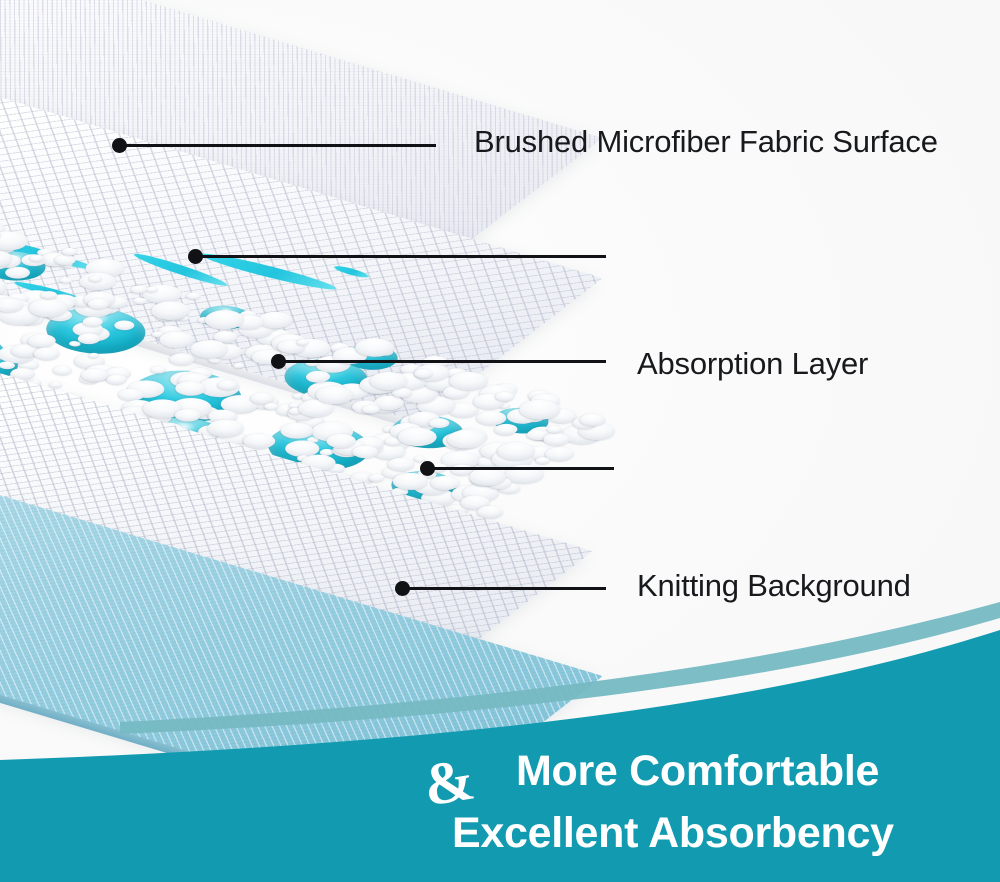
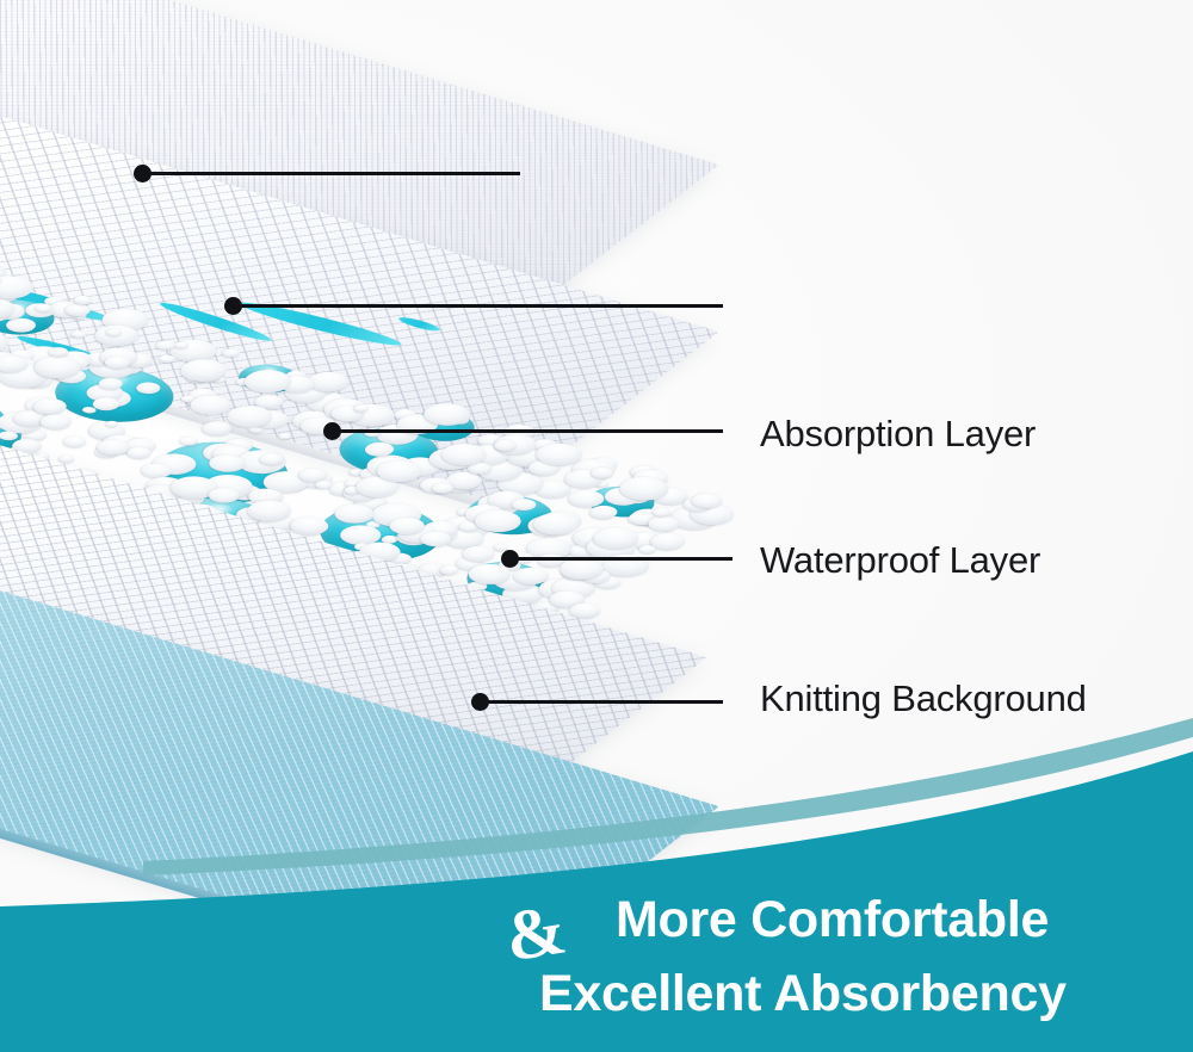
- Brushed Microfiber Fabric Surface
  Absorption Layer
+ Waterproof Layer
  Knitting Background
  More Comfortable
  Excellent Absorbency
